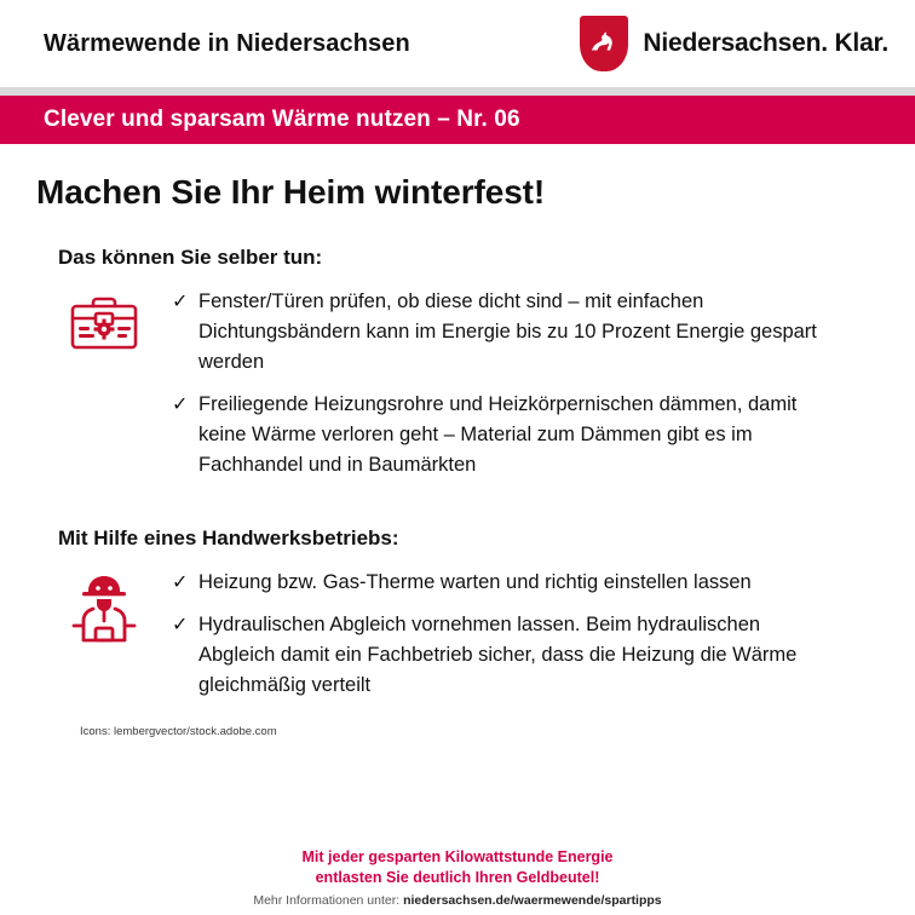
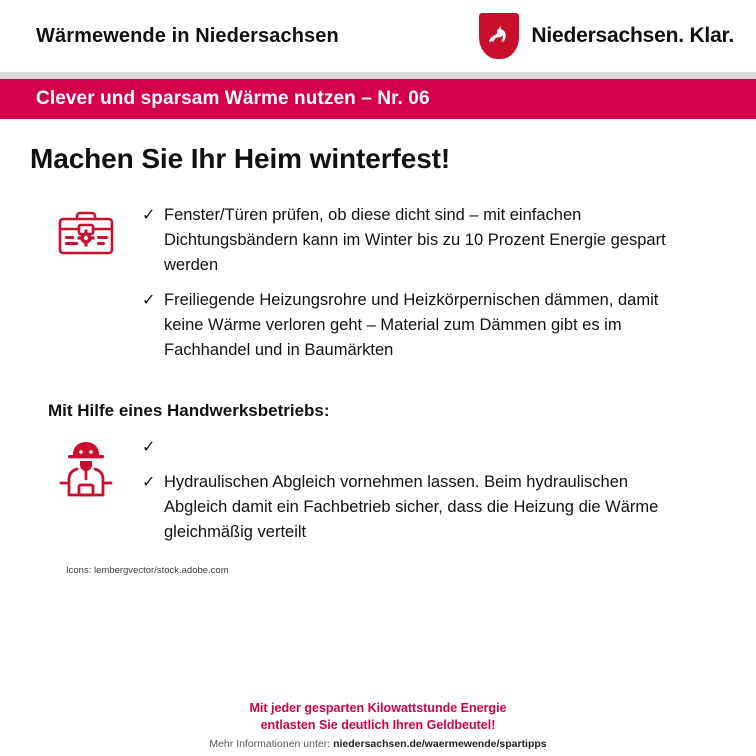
  Wärmewende in Niedersachsen
  Niedersachsen. Klar.
  Clever und sparsam Wärme nutzen – Nr. 06
  Machen Sie Ihr Heim winterfest!
- Das können Sie selber tun:
  ✓
- Fenster/Türen prüfen, ob diese dicht sind – mit einfachen Dichtungsbändern kann im Energie bis zu 10 Prozent Energie gespart werden
+ Fenster/Türen prüfen, ob diese dicht sind – mit einfachen Dichtungsbändern kann im Winter bis zu 10 Prozent Energie gespart werden
  ✓
  Freiliegende Heizungsrohre und Heizkörpernischen dämmen, damit keine Wärme verloren geht – Material zum Dämmen gibt es im Fachhandel und in Baumärkten
  Mit Hilfe eines Handwerksbetriebs:
  ✓
- Heizung bzw. Gas-Therme warten und richtig einstellen lassen
  ✓
  Hydraulischen Abgleich vornehmen lassen. Beim hydraulischen Abgleich damit ein Fachbetrieb sicher, dass die Heizung die Wärme gleichmäßig verteilt
  Icons: lembergvector/stock.adobe.com
  Mit jeder gesparten Kilowattstunde Energie
  entlasten Sie deutlich Ihren Geldbeutel!
  Mehr Informationen unter: niedersachsen.de/waermewende/spartipps
